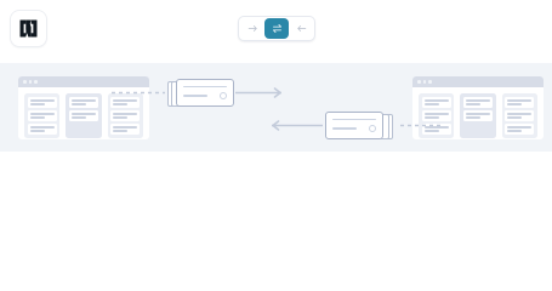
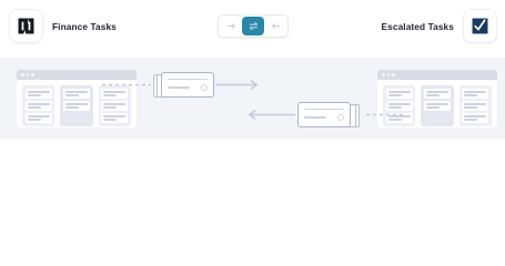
+ Finance Tasks
+ Escalated Tasks
